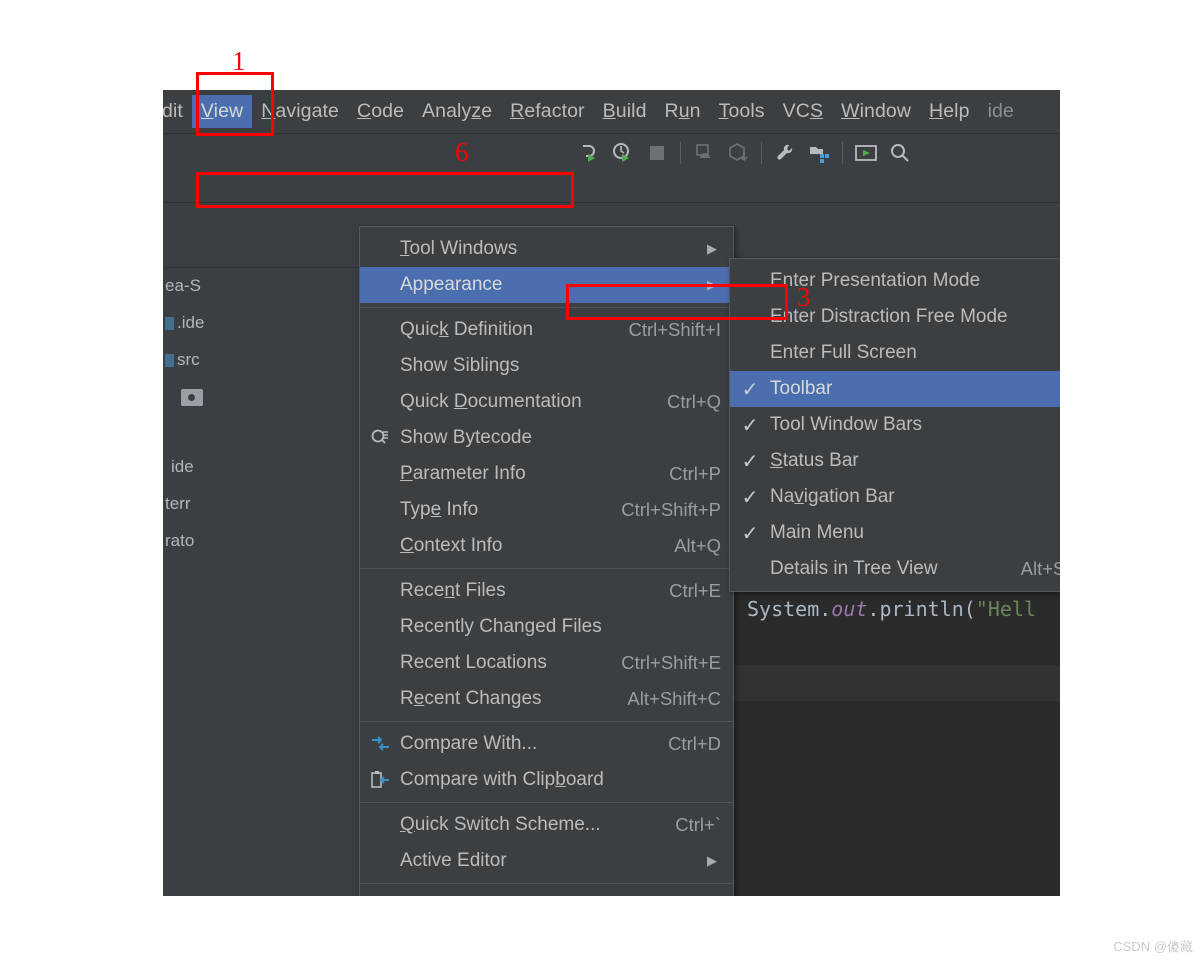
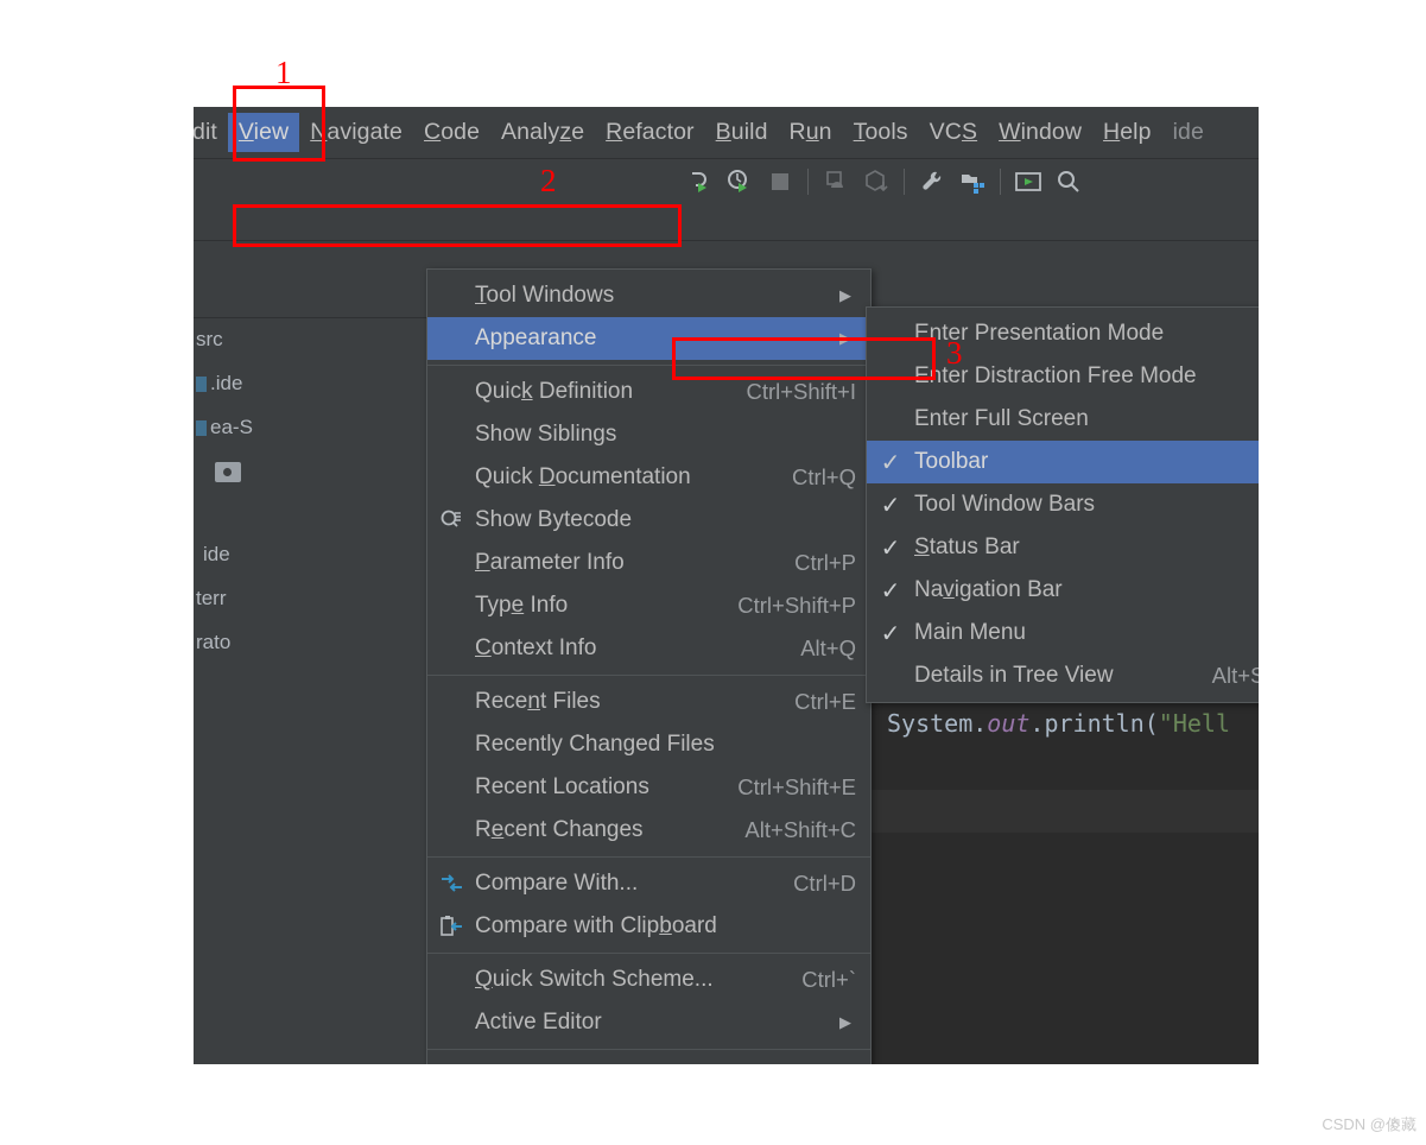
- ea-S
+ src
  .ide
- src
+ ea-S
  ide
  terr
  rato
  System.out.println("Hell
  dit
  View
  Navigate
  Code
  Analyze
  Refactor
  Build
  Run
  Tools
  VCS
  Window
  Help
  ide
  Tool Windows
  ▶
  Appearance
  ▶
  Quick Definition
  Ctrl+Shift+I
  Show Siblings
  Quick Documentation
  Ctrl+Q
  Show Bytecode
  Parameter Info
  Ctrl+P
  Type Info
  Ctrl+Shift+P
  Context Info
  Alt+Q
  Recent Files
  Ctrl+E
  Recently Changed Files
  Recent Locations
  Ctrl+Shift+E
  Recent Changes
  Alt+Shift+C
  Compare With...
  Ctrl+D
  Compare with Clipboard
  Quick Switch Scheme...
  Ctrl+`
  Active Editor
  ▶
  Enter Presentation Mode
  Enter Distraction Free Mode
  Enter Full Screen
  ✓
  Toolbar
  ✓
  Tool Window Bars
  ✓
  Status Bar
  ✓
  Navigation Bar
  ✓
  Main Menu
  Details in Tree View
  1
- 6
+ 2
  3
  CSDN @傻藏
